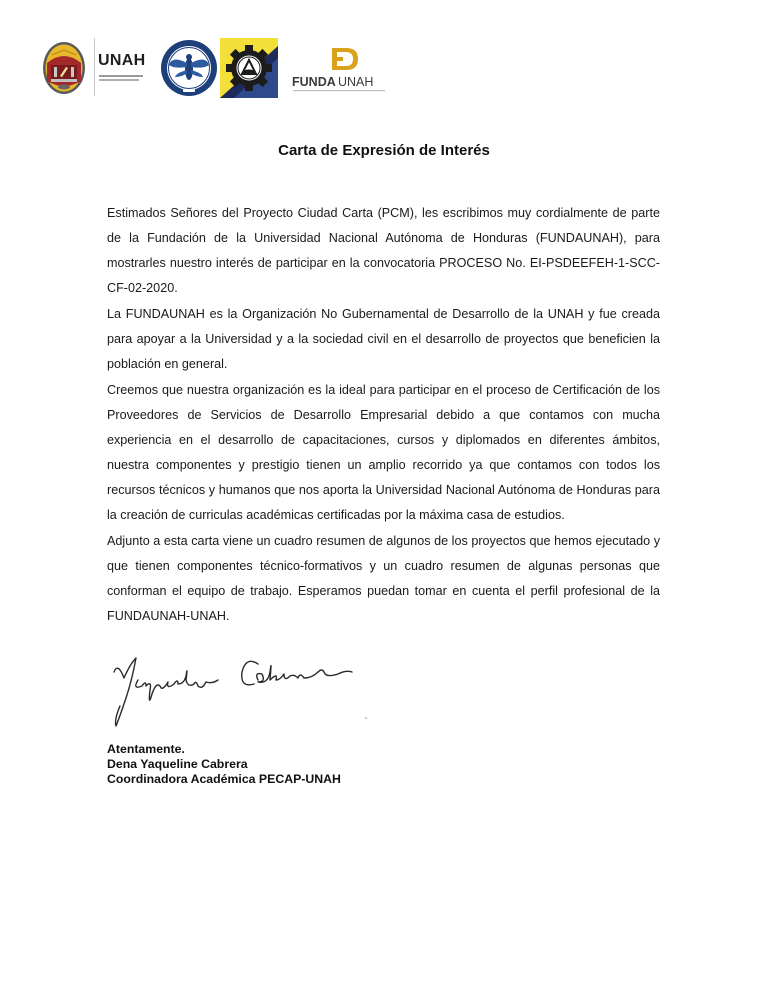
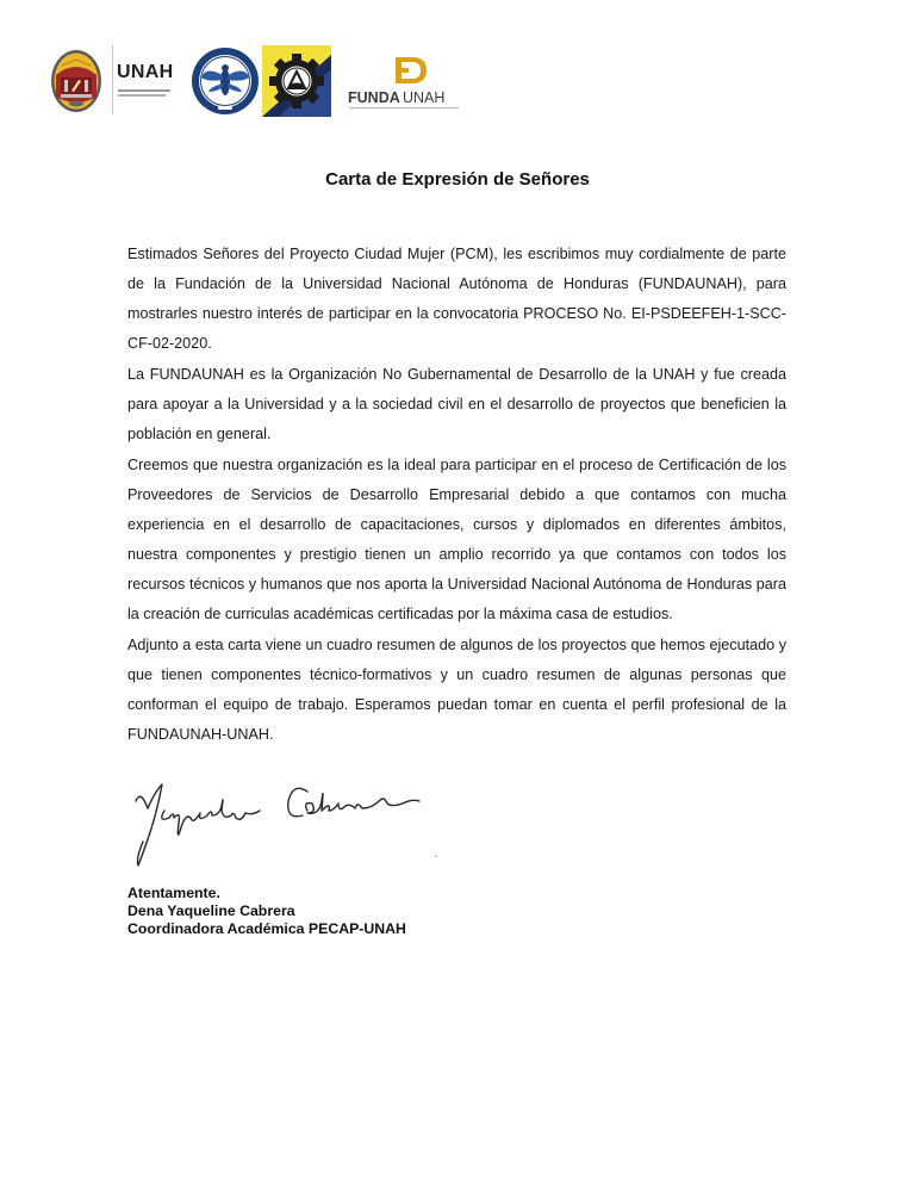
  UNAH
  FUNDA
  UNAH
- Carta de Expresión de Interés
+ Carta de Expresión de Señores
- Estimados Señores del Proyecto Ciudad Carta (PCM), les escribimos muy cordialmente de parte de la Fundación de la Universidad Nacional Autónoma de Honduras (FUNDAUNAH), para mostrarles nuestro interés de participar en la convocatoria PROCESO No. EI-PSDEEFEH-1-SCC-CF-02-2020.
+ Estimados Señores del Proyecto Ciudad Mujer (PCM), les escribimos muy cordialmente de parte de la Fundación de la Universidad Nacional Autónoma de Honduras (FUNDAUNAH), para mostrarles nuestro interés de participar en la convocatoria PROCESO No. EI-PSDEEFEH-1-SCC-CF-02-2020.
  La FUNDAUNAH es la Organización No Gubernamental de Desarrollo de la UNAH y fue creada para apoyar a la Universidad y a la sociedad civil en el desarrollo de proyectos que beneficien la población en general.
  Creemos que nuestra organización es la ideal para participar en el proceso de Certificación de los Proveedores de Servicios de Desarrollo Empresarial debido a que contamos con mucha experiencia en el desarrollo de capacitaciones, cursos y diplomados en diferentes ámbitos, nuestra componentes y prestigio tienen un amplio recorrido ya que contamos con todos los recursos técnicos y humanos que nos aporta la Universidad Nacional Autónoma de Honduras para la creación de curriculas académicas certificadas por la máxima casa de estudios.
  Adjunto a esta carta viene un cuadro resumen de algunos de los proyectos que hemos ejecutado y que tienen componentes técnico-formativos y un cuadro resumen de algunas personas que conforman el equipo de trabajo. Esperamos puedan tomar en cuenta el perfil profesional de la FUNDAUNAH-UNAH.
  Atentamente.
  Dena Yaqueline Cabrera
  Coordinadora Académica PECAP-UNAH
